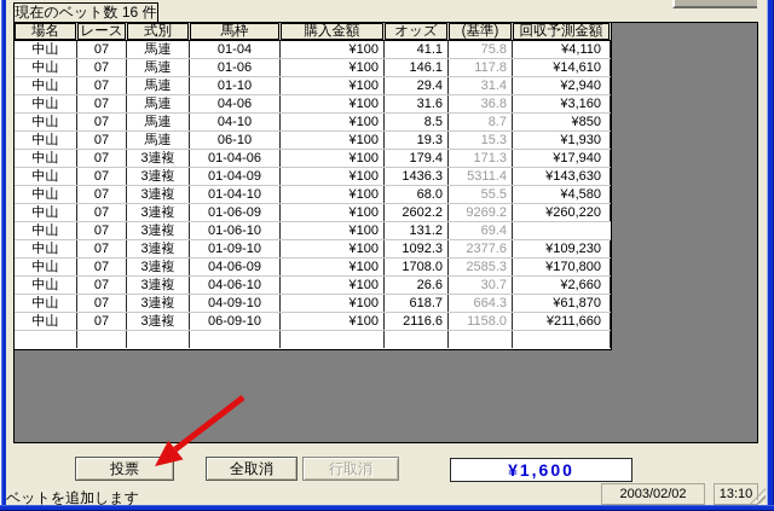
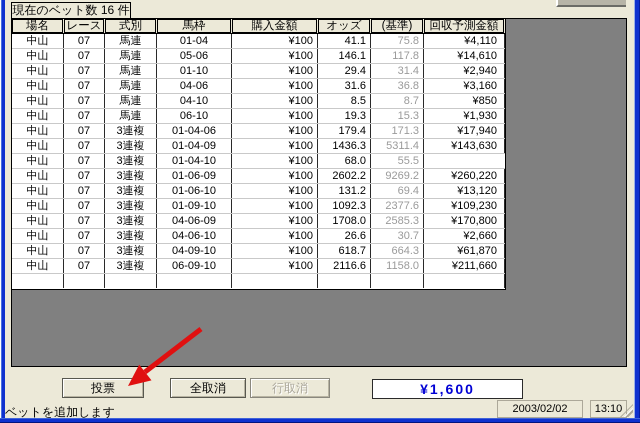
  現在のベット数 16 件
  場名
  レース
  式別
  馬枠
  購入金額
  オッズ
  (基準)
  回収予測金額
  中山
  07
  馬連
  01-04
  ¥100
  41.1
  75.8
  ¥4,110
  中山
  07
  馬連
- 01-06
+ 05-06
  ¥100
  146.1
  117.8
  ¥14,610
  中山
  07
  馬連
  01-10
  ¥100
  29.4
  31.4
  ¥2,940
  中山
  07
  馬連
  04-06
  ¥100
  31.6
  36.8
  ¥3,160
  中山
  07
  馬連
  04-10
  ¥100
  8.5
  8.7
  ¥850
  中山
  07
  馬連
  06-10
  ¥100
  19.3
  15.3
  ¥1,930
  中山
  07
  3連複
  01-04-06
  ¥100
  179.4
  171.3
  ¥17,940
  中山
  07
  3連複
  01-04-09
  ¥100
  1436.3
  5311.4
  ¥143,630
  中山
  07
  3連複
  01-04-10
  ¥100
  68.0
  55.5
- ¥4,580
  中山
  07
  3連複
  01-06-09
  ¥100
  2602.2
  9269.2
  ¥260,220
  中山
  07
  3連複
  01-06-10
  ¥100
  131.2
  69.4
+ ¥13,120
  中山
  07
  3連複
  01-09-10
  ¥100
  1092.3
  2377.6
  ¥109,230
  中山
  07
  3連複
  04-06-09
  ¥100
  1708.0
  2585.3
  ¥170,800
  中山
  07
  3連複
  04-06-10
  ¥100
  26.6
  30.7
  ¥2,660
  中山
  07
  3連複
  04-09-10
  ¥100
  618.7
  664.3
  ¥61,870
  中山
  07
  3連複
  06-09-10
  ¥100
  2116.6
  1158.0
  ¥211,660
  投票
  全取消
  行取消
  ¥1,600
  ベットを追加します
  2003/02/02
  13:10
